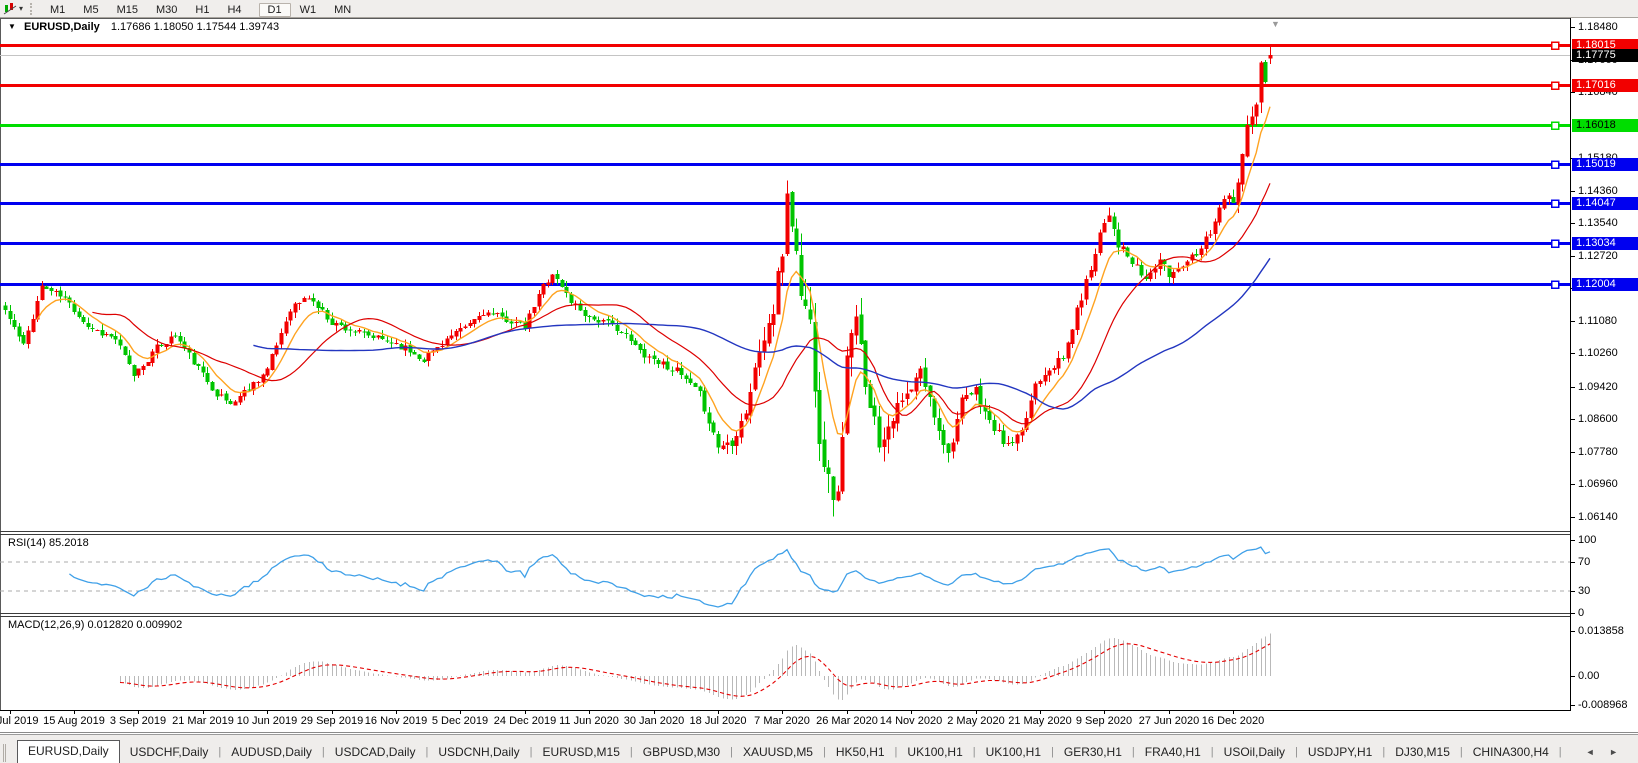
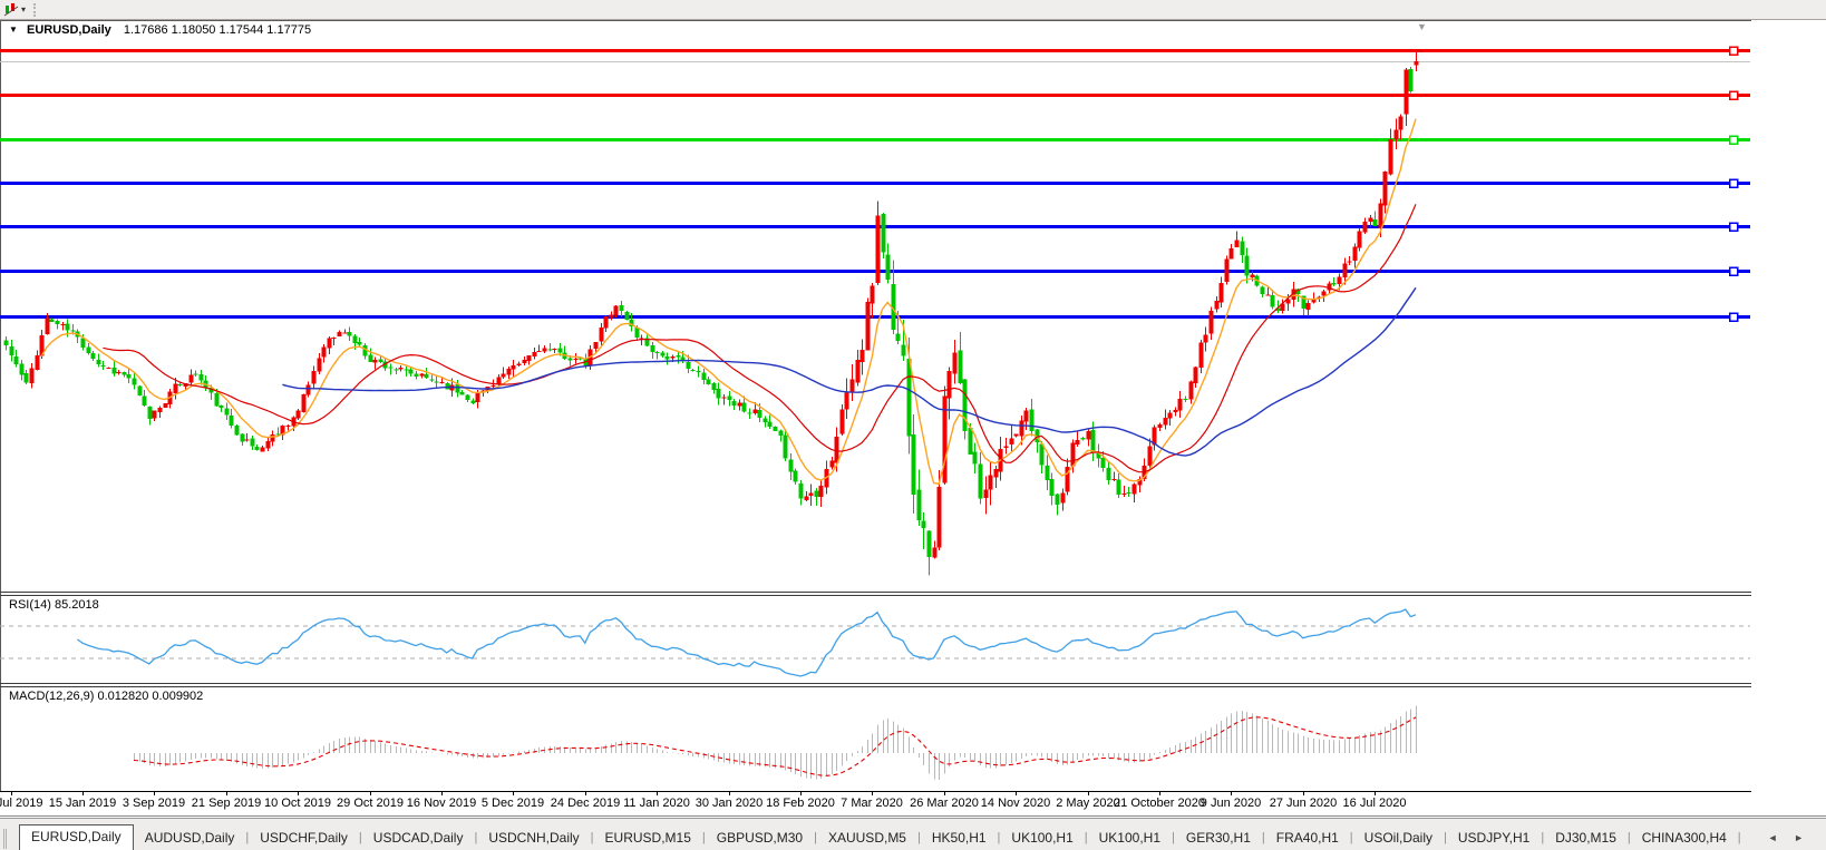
  ▾
- M1 M5 M15 M30 H1 H4 D1 W1 MN
- ▼ EURUSD,Daily 1.17686 1.18050 1.17544 1.39743
+ ▼ EURUSD,Daily 1.17686 1.18050 1.17544 1.17775
  ▼
  RSI(14) 85.2018
  MACD(12,26,9) 0.012820 0.009902
- 1.18480
- 1.16840
- 1.14360
- 1.13540
- 1.12720
- 1.11080
- 1.10260
- 1.09420
- 1.08600
- 1.07780
- 1.06960
- 1.06140
- 100
- 70
- 30
- 0
- 0.013858
- 0.00
- -0.008968
- 1.18015
- 1.17016
- 1.16018
- 1.15019
- 1.14047
- 1.13034
- 1.12004
- 1.17775
- 15 Aug 2019
+ 15 Jan 2019
  3 Sep 2019
- 21 Mar 2019
+ 21 Sep 2019
- 10 Jun 2019
+ 10 Oct 2019
- 29 Sep 2019
+ 29 Oct 2019
  16 Nov 2019
  5 Dec 2019
  24 Dec 2019
- 11 Jun 2020
+ 11 Jan 2020
  30 Jan 2020
- 18 Jul 2020
+ 18 Feb 2020
  7 Mar 2020
  26 Mar 2020
  14 Nov 2020
  2 May 2020
- 21 May 2020
+ 21 October 2020
- 9 Sep 2020
+ 9 Jun 2020
  27 Jun 2020
- 16 Dec 2020
+ 16 Jul 2020
  EURUSD,Daily
- USDCHF,Daily
+ AUDUSD,Daily
  |
- AUDUSD,Daily
+ USDCHF,Daily
  |
  USDCAD,Daily
  |
  USDCNH,Daily
  |
  EURUSD,M15
  |
  GBPUSD,M30
  |
  XAUUSD,M5
  |
  HK50,H1
  |
  UK100,H1
  |
  UK100,H1
  |
  GER30,H1
  |
  FRA40,H1
  |
  USOil,Daily
  |
  USDJPY,H1
  |
  DJ30,M15
  |
  CHINA300,H4
  |
  ◄ ►
